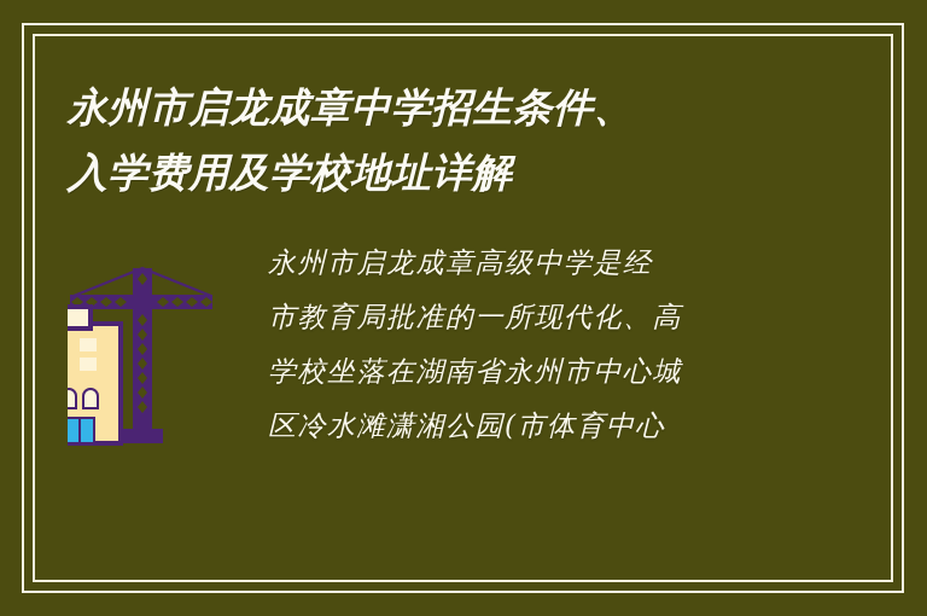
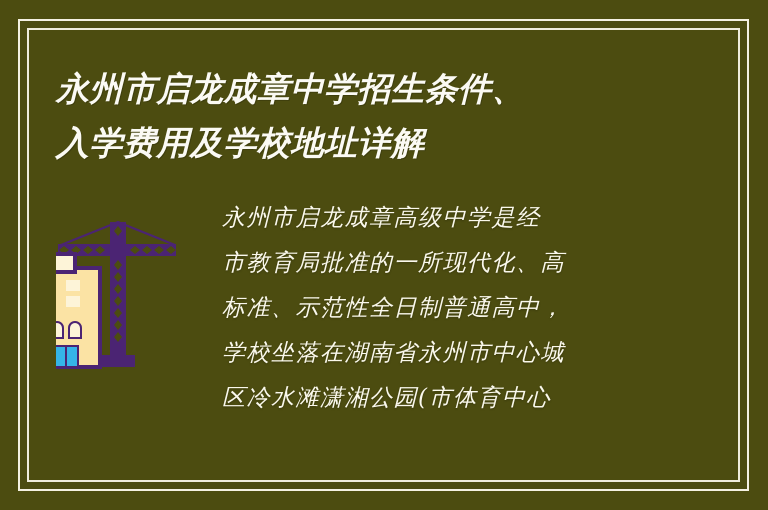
  永州市启龙成章中学招生条件、
  入学费用及学校地址详解
  永州市启龙成章高级中学是经
  市教育局批准的一所现代化、高
+ 标准、示范性全日制普通高中，
  学校坐落在湖南省永州市中心城
  区冷水滩潇湘公园(市体育中心
